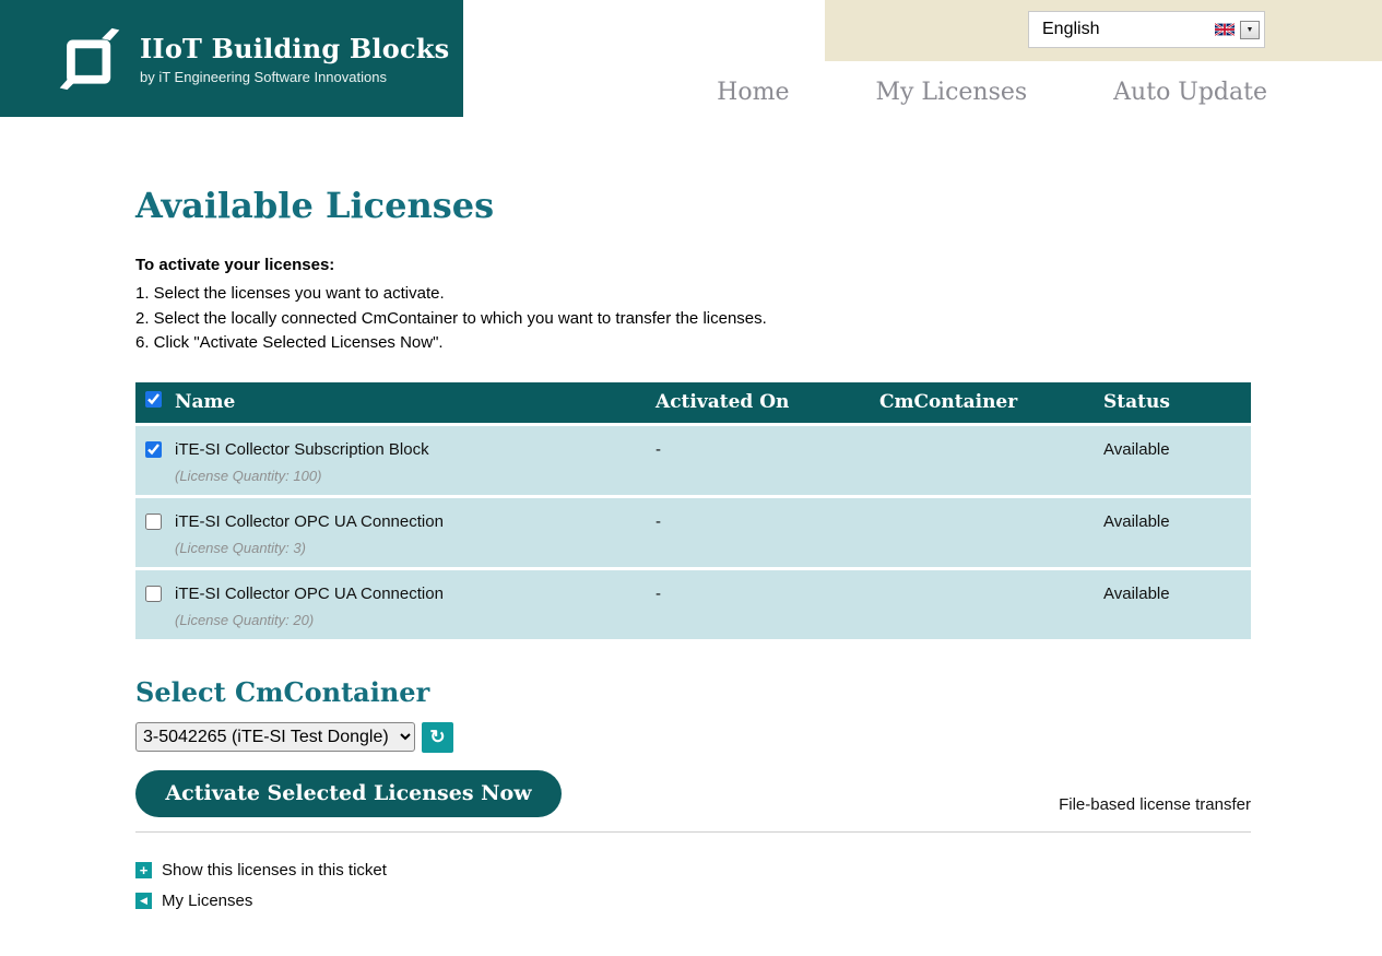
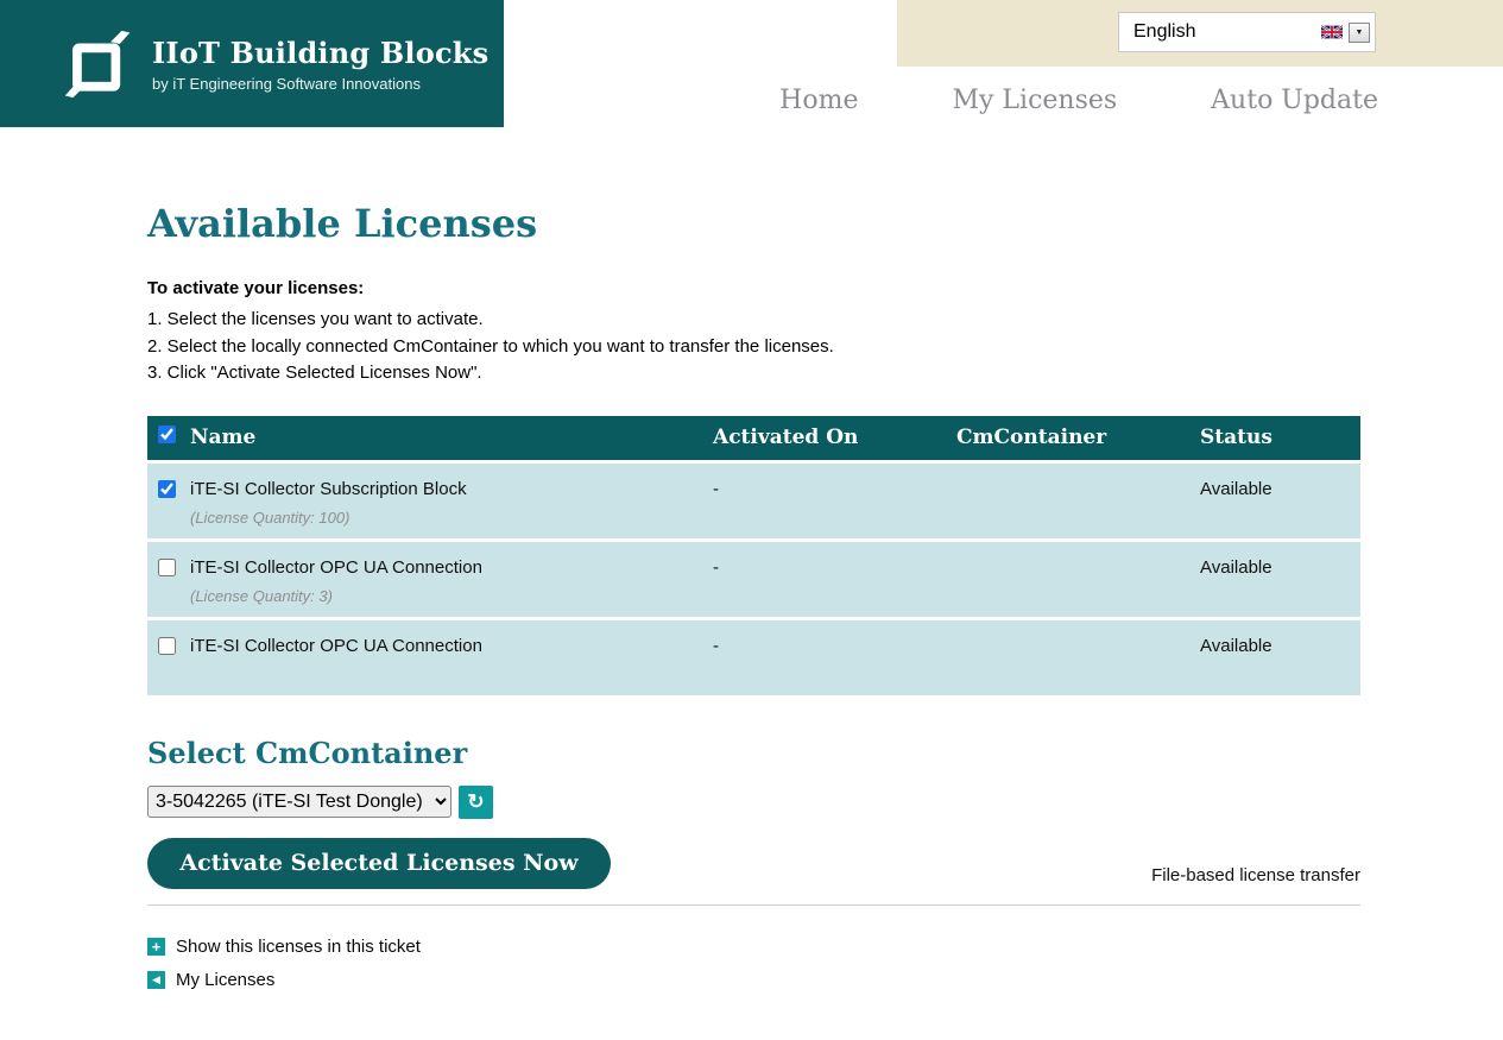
  IIoT Building Blocks
  by iT Engineering Software Innovations
  English
  Home
  My Licenses
  Auto Update
  Available Licenses
  To activate your licenses:
  1. Select the licenses you want to activate.
  2. Select the locally connected CmContainer to which you want to transfer the licenses.
- 6. Click "Activate Selected Licenses Now".
+ 3. Click "Activate Selected Licenses Now".
  Name
  Activated On
  CmContainer
  Status
  iTE-SI Collector Subscription Block
  (License Quantity: 100)
  -
  Available
  iTE-SI Collector OPC UA Connection
  (License Quantity: 3)
  -
  Available
  iTE-SI Collector OPC UA Connection
- (License Quantity: 20)
  -
  Available
  Select CmContainer
  3-5042265 (iTE-SI Test Dongle)
  ↻
  Activate Selected Licenses Now
  File-based license transfer
  +
  Show this licenses in this ticket
  ◀
  My Licenses
